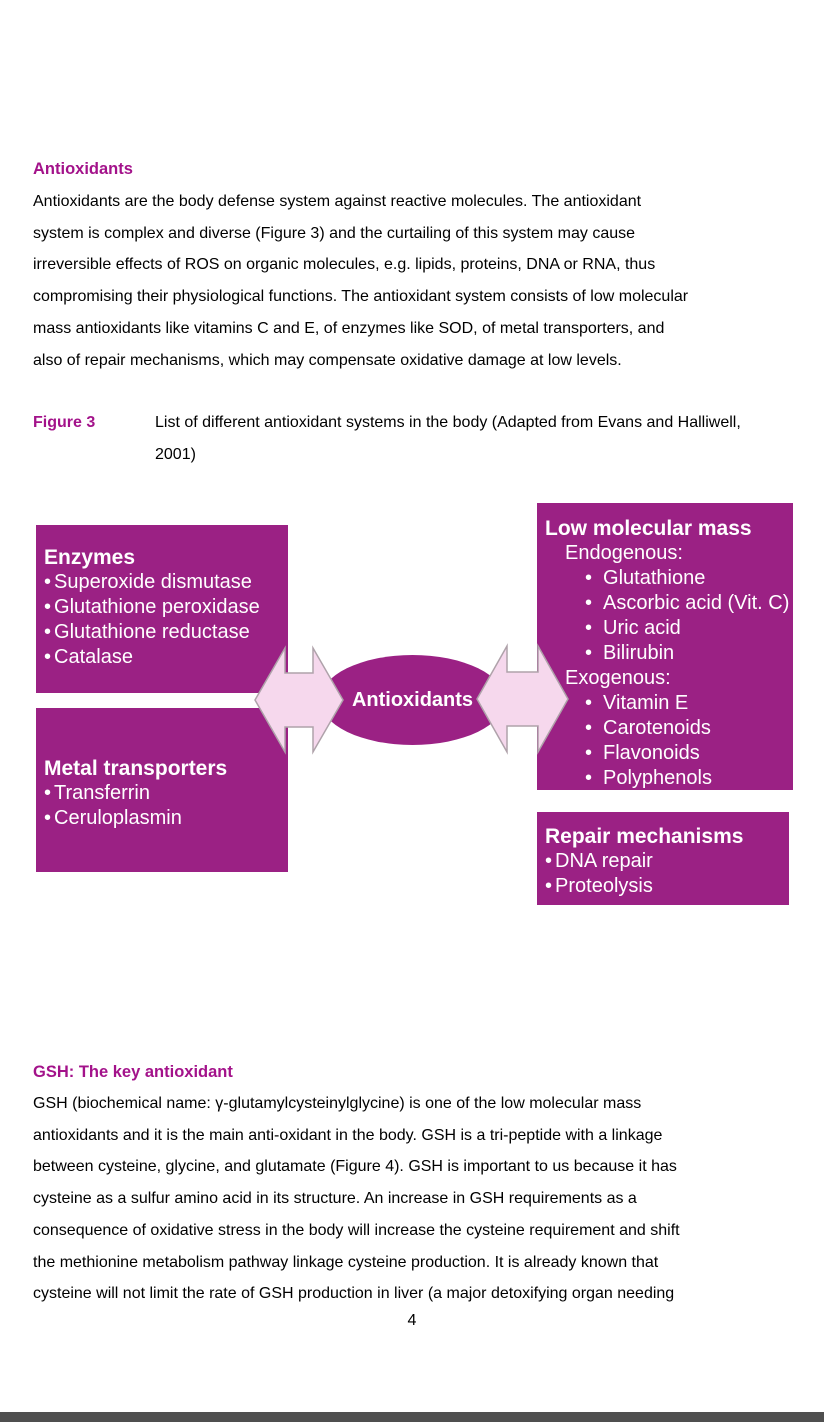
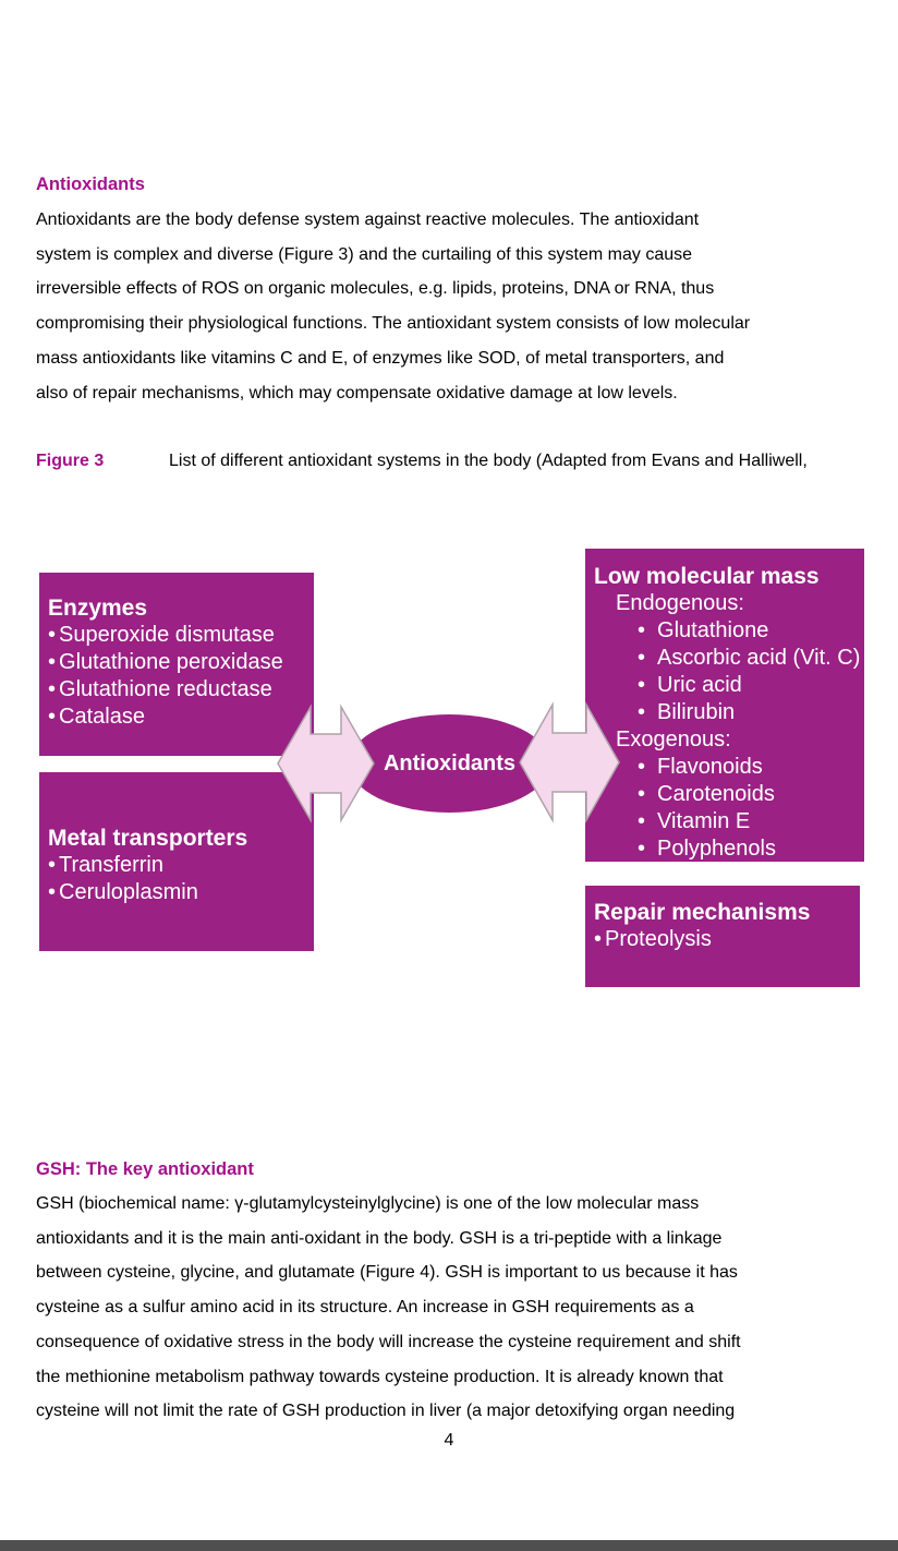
  Antioxidants
  Antioxidants are the body defense system against reactive molecules. The antioxidant
  system is complex and diverse (Figure 3) and the curtailing of this system may cause
  irreversible effects of ROS on organic molecules, e.g. lipids, proteins, DNA or RNA, thus
  compromising their physiological functions. The antioxidant system consists of low molecular
  mass antioxidants like vitamins C and E, of enzymes like SOD, of metal transporters, and
  also of repair mechanisms, which may compensate oxidative damage at low levels.
  Figure 3
  List of different antioxidant systems in the body (Adapted from Evans and Halliwell,
- 2001)
  Enzymes
  Superoxide dismutase
  Glutathione peroxidase
  Glutathione reductase
  Catalase
  Metal transporters
  Transferrin
  Ceruloplasmin
  Low molecular mass
  Endogenous:
  Glutathione
  Ascorbic acid (Vit. C)
  Uric acid
  Bilirubin
  Exogenous:
- Vitamin E
+ Flavonoids
  Carotenoids
- Flavonoids
+ Vitamin E
  Polyphenols
  Repair mechanisms
- DNA repair
  Proteolysis
  Antioxidants
  GSH: The key antioxidant
  GSH (biochemical name: γ-glutamylcysteinylglycine) is one of the low molecular mass
  antioxidants and it is the main anti-oxidant in the body. GSH is a tri-peptide with a linkage
  between cysteine, glycine, and glutamate (Figure 4). GSH is important to us because it has
  cysteine as a sulfur amino acid in its structure. An increase in GSH requirements as a
  consequence of oxidative stress in the body will increase the cysteine requirement and shift
- the methionine metabolism pathway linkage cysteine production. It is already known that
+ the methionine metabolism pathway towards cysteine production. It is already known that
  cysteine will not limit the rate of GSH production in liver (a major detoxifying organ needing
  4
